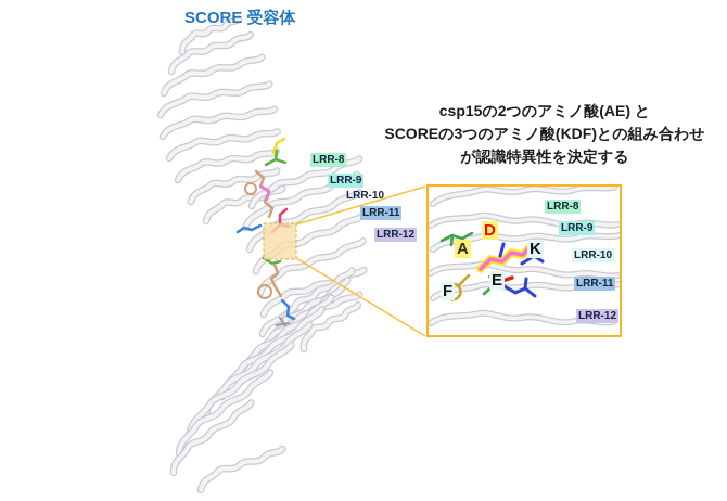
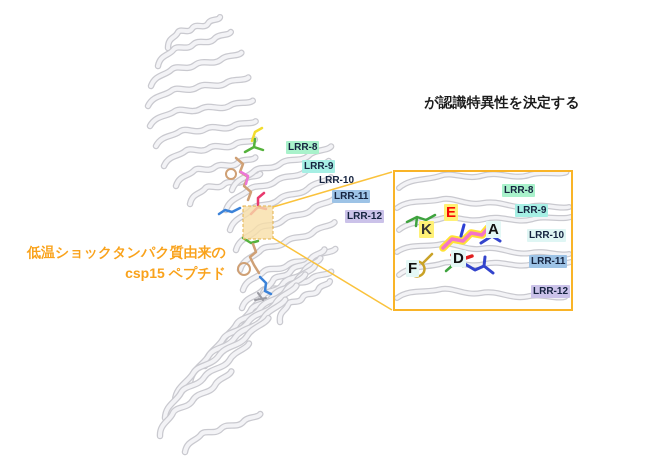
- SCORE 受容体
- csp15の2つのアミノ酸(AE) と
- SCOREの3つのアミノ酸(KDF)との組み合わせ
  が認識特異性を決定する
+ 低温ショックタンパク質由来の
+ csp15 ペプチド
  LRR-8
  LRR-9
  LRR-10
  LRR-11
  LRR-12
- A
+ K
- D
+ E
- K
+ A
- E
+ D
  F
  LRR-8
  LRR-9
  LRR-10
  LRR-11
  LRR-12
